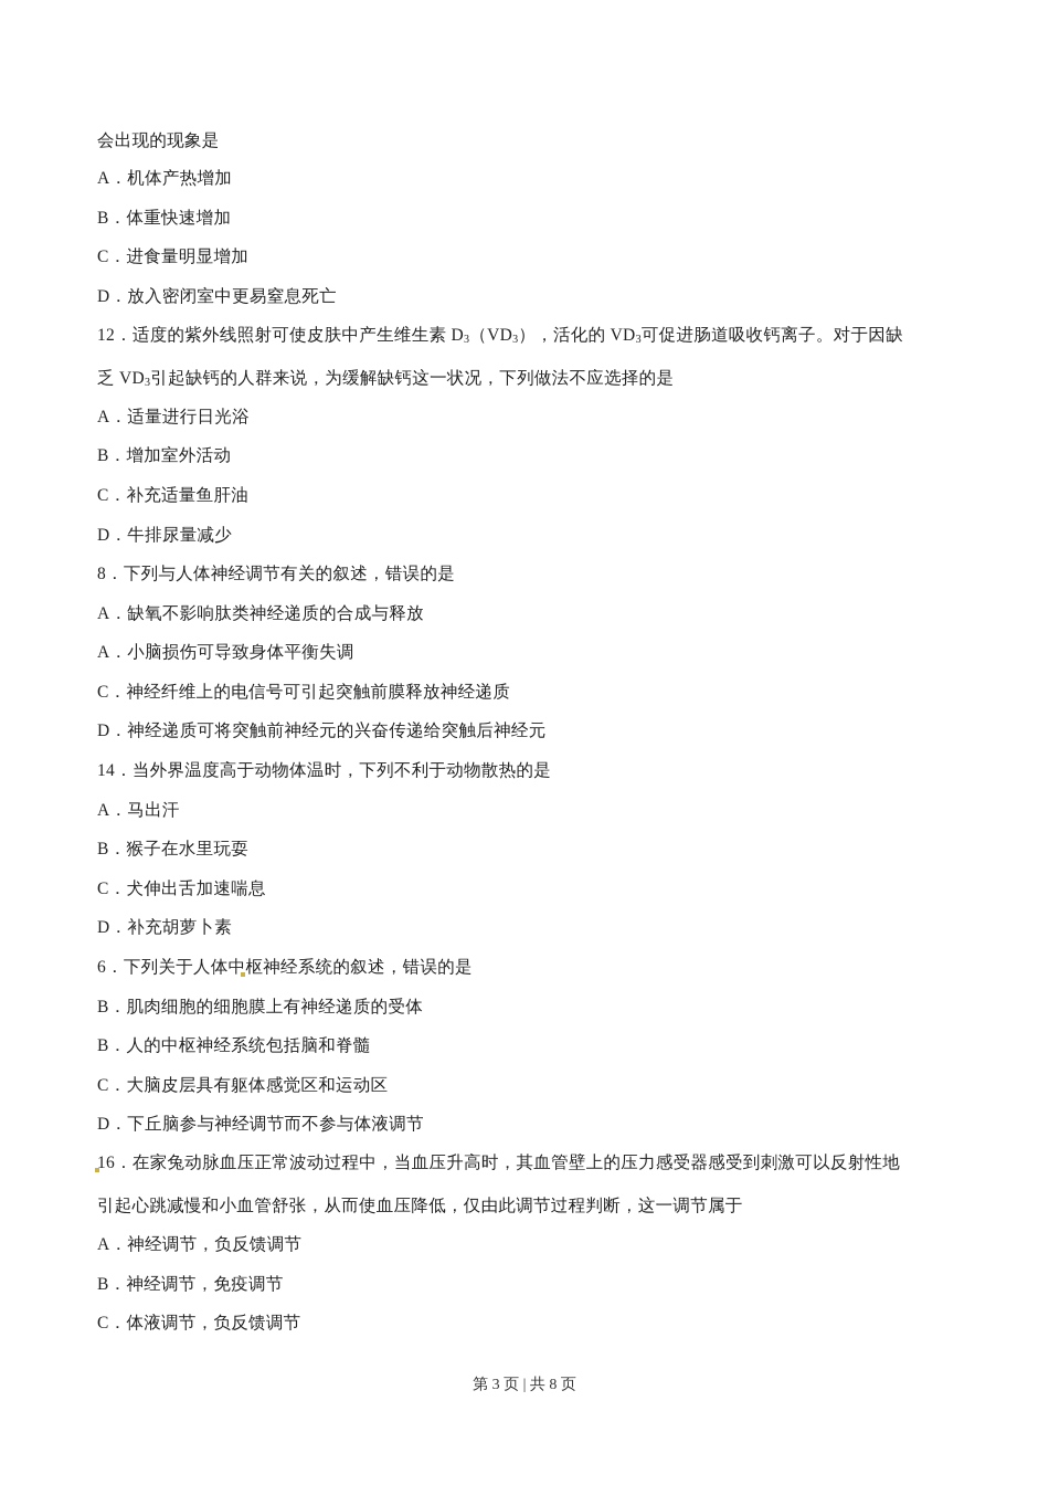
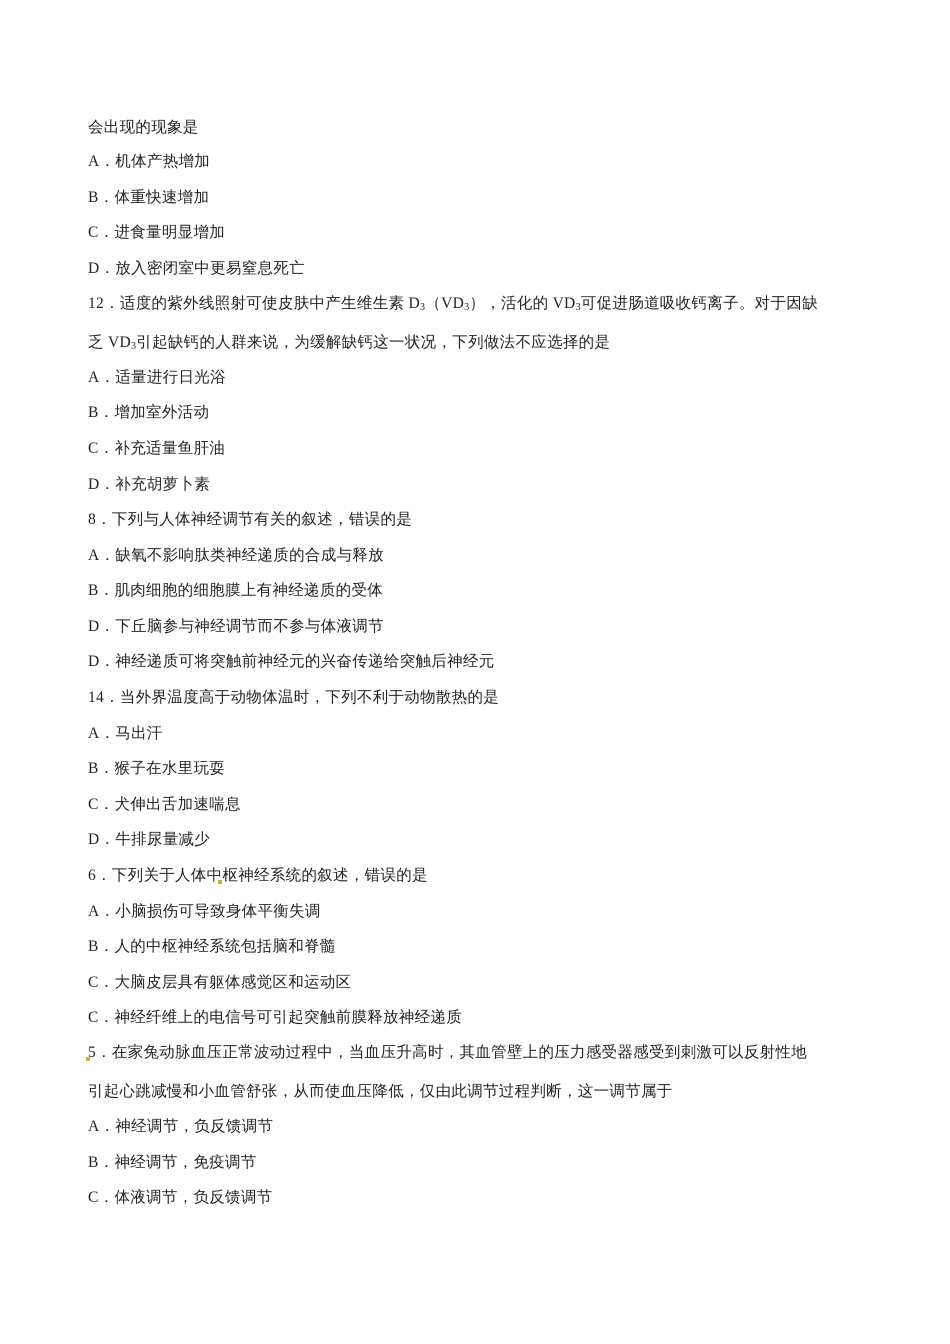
  会出现的现象是
  A．机体产热增加
  B．体重快速增加
  C．进食量明显增加
  D．放入密闭室中更易窒息死亡
  12．适度的紫外线照射可使皮肤中产生维生素 D3（VD3），活化的 VD3可促进肠道吸收钙离子。对于因缺
  乏 VD3引起缺钙的人群来说，为缓解缺钙这一状况，下列做法不应选择的是
  A．适量进行日光浴
  B．增加室外活动
  C．补充适量鱼肝油
- D．牛排尿量减少
+ D．补充胡萝卜素
  8．下列与人体神经调节有关的叙述，错误的是
  A．缺氧不影响肽类神经递质的合成与释放
- A．小脑损伤可导致身体平衡失调
+ B．肌肉细胞的细胞膜上有神经递质的受体
- C．神经纤维上的电信号可引起突触前膜释放神经递质
+ D．下丘脑参与神经调节而不参与体液调节
  D．神经递质可将突触前神经元的兴奋传递给突触后神经元
  14．当外界温度高于动物体温时，下列不利于动物散热的是
  A．马出汗
  B．猴子在水里玩耍
  C．犬伸出舌加速喘息
- D．补充胡萝卜素
+ D．牛排尿量减少
  6．下列关于人体中枢神经系统的叙述，错误的是
- B．肌肉细胞的细胞膜上有神经递质的受体
+ A．小脑损伤可导致身体平衡失调
  B．人的中枢神经系统包括脑和脊髓
  C．大脑皮层具有躯体感觉区和运动区
- D．下丘脑参与神经调节而不参与体液调节
+ C．神经纤维上的电信号可引起突触前膜释放神经递质
- 16．在家兔动脉血压正常波动过程中，当血压升高时，其血管壁上的压力感受器感受到刺激可以反射性地
+ 5．在家兔动脉血压正常波动过程中，当血压升高时，其血管壁上的压力感受器感受到刺激可以反射性地
  引起心跳减慢和小血管舒张，从而使血压降低，仅由此调节过程判断，这一调节属于
  A．神经调节，负反馈调节
  B．神经调节，免疫调节
  C．体液调节，负反馈调节
- 第 3 页 | 共 8 页
